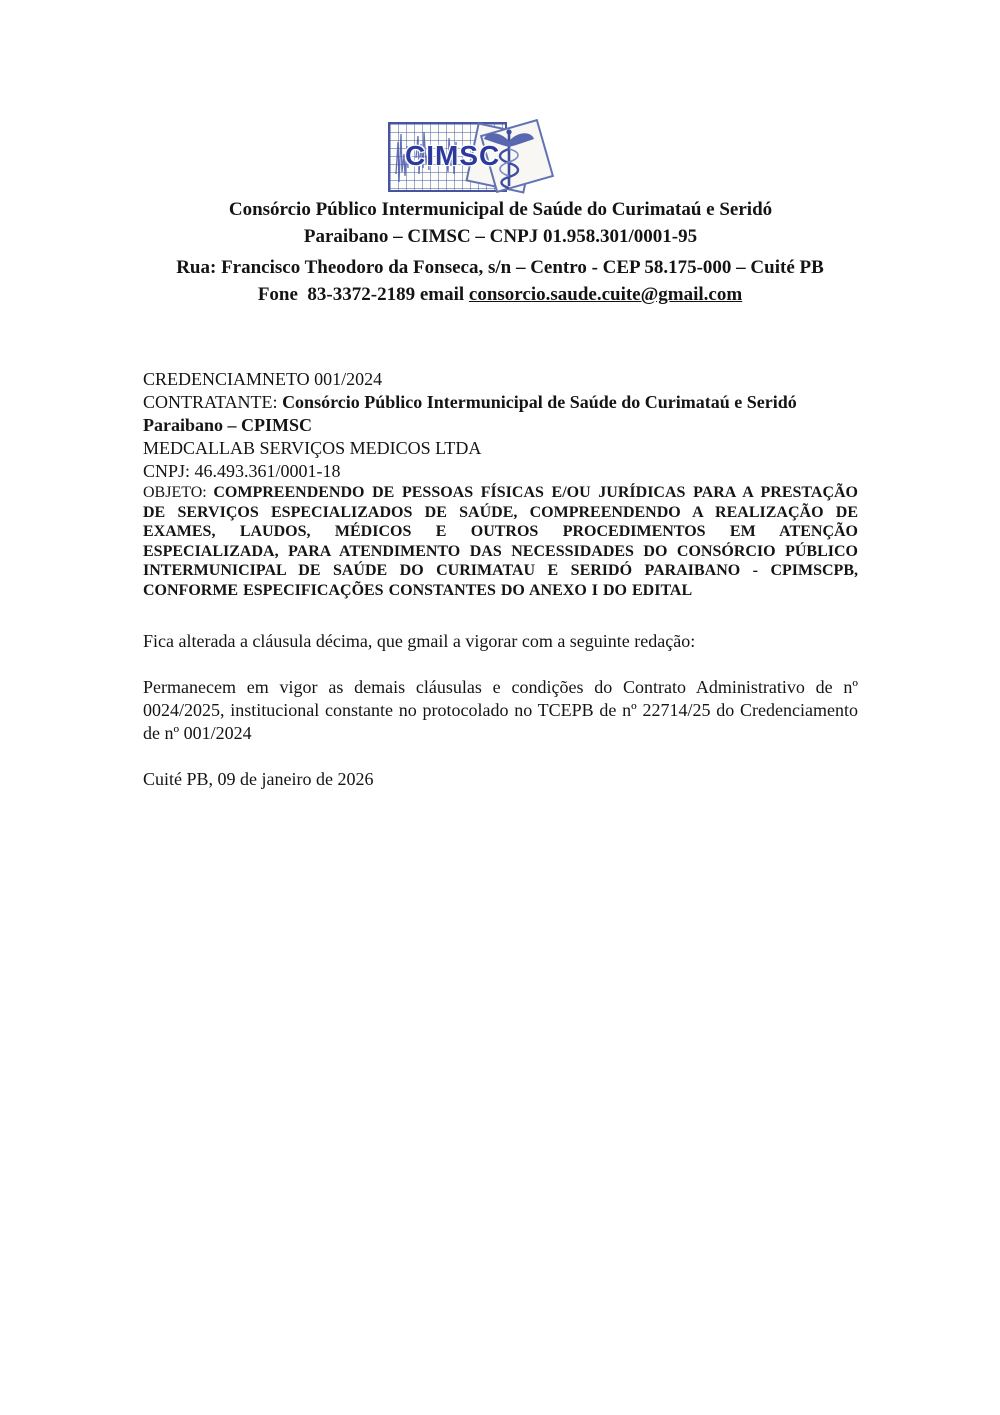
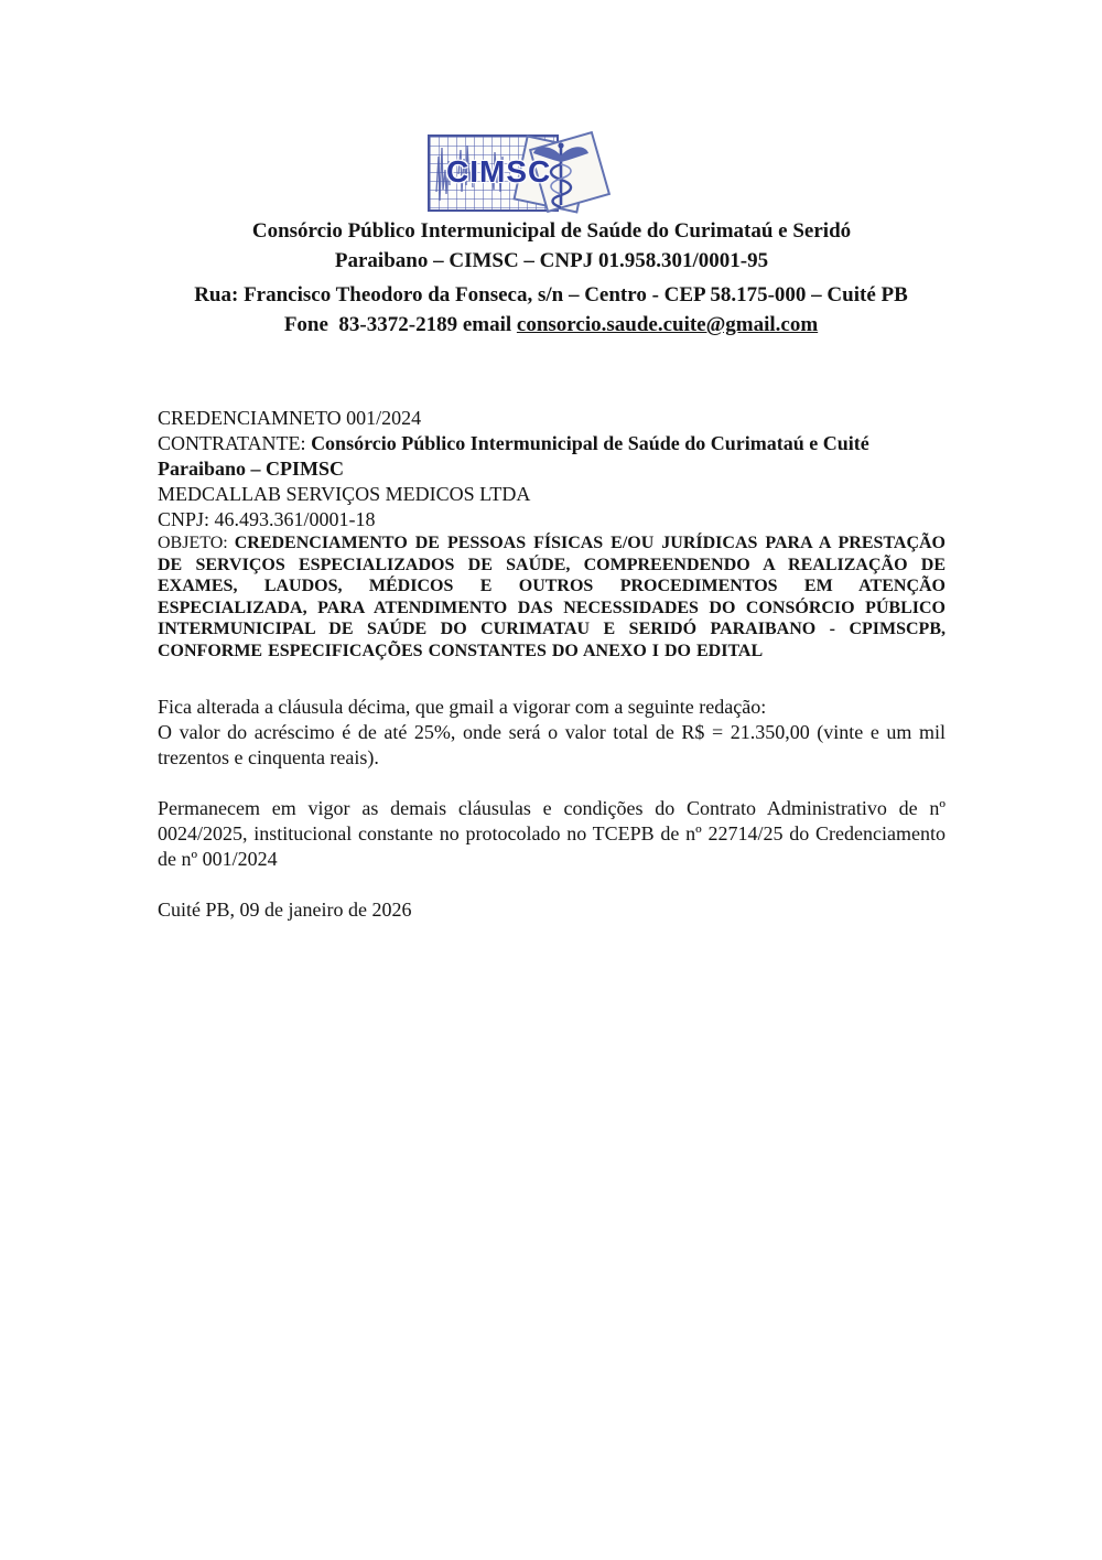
  CIMSC
  Consórcio Público Intermunicipal de Saúde do Curimataú e Seridó
  Paraibano – CIMSC – CNPJ 01.958.301/0001-95
  Rua: Francisco Theodoro da Fonseca, s/n – Centro - CEP 58.175-000 – Cuité PB
  Fone 83-3372-2189 email consorcio.saude.cuite@gmail.com
  CREDENCIAMNETO 001/2024
- CONTRATANTE: Consórcio Público Intermunicipal de Saúde do Curimataú e Seridó Paraibano – CPIMSC
+ CONTRATANTE: Consórcio Público Intermunicipal de Saúde do Curimataú e Cuité Paraibano – CPIMSC
  MEDCALLAB SERVIÇOS MEDICOS LTDA
  CNPJ: 46.493.361/0001-18
- OBJETO: COMPREENDENDO DE PESSOAS FÍSICAS E/OU JURÍDICAS PARA A PRESTAÇÃO DE SERVIÇOS ESPECIALIZADOS DE SAÚDE, COMPREENDENDO A REALIZAÇÃO DE EXAMES, LAUDOS, MÉDICOS E OUTROS PROCEDIMENTOS EM ATENÇÃO ESPECIALIZADA, PARA ATENDIMENTO DAS NECESSIDADES DO CONSÓRCIO PÚBLICO INTERMUNICIPAL DE SAÚDE DO CURIMATAU E SERIDÓ PARAIBANO - CPIMSCPB, CONFORME ESPECIFICAÇÕES CONSTANTES DO ANEXO I DO EDITAL
+ OBJETO: CREDENCIAMENTO DE PESSOAS FÍSICAS E/OU JURÍDICAS PARA A PRESTAÇÃO DE SERVIÇOS ESPECIALIZADOS DE SAÚDE, COMPREENDENDO A REALIZAÇÃO DE EXAMES, LAUDOS, MÉDICOS E OUTROS PROCEDIMENTOS EM ATENÇÃO ESPECIALIZADA, PARA ATENDIMENTO DAS NECESSIDADES DO CONSÓRCIO PÚBLICO INTERMUNICIPAL DE SAÚDE DO CURIMATAU E SERIDÓ PARAIBANO - CPIMSCPB, CONFORME ESPECIFICAÇÕES CONSTANTES DO ANEXO I DO EDITAL
  Fica alterada a cláusula décima, que gmail a vigorar com a seguinte redação:
+ O valor do acréscimo é de até 25%, onde será o valor total de R$ = 21.350,00 (vinte e um mil trezentos e cinquenta reais).
  Permanecem em vigor as demais cláusulas e condições do Contrato Administrativo de nº 0024/2025, institucional constante no protocolado no TCEPB de nº 22714/25 do Credenciamento de nº 001/2024
  Cuité PB, 09 de janeiro de 2026
